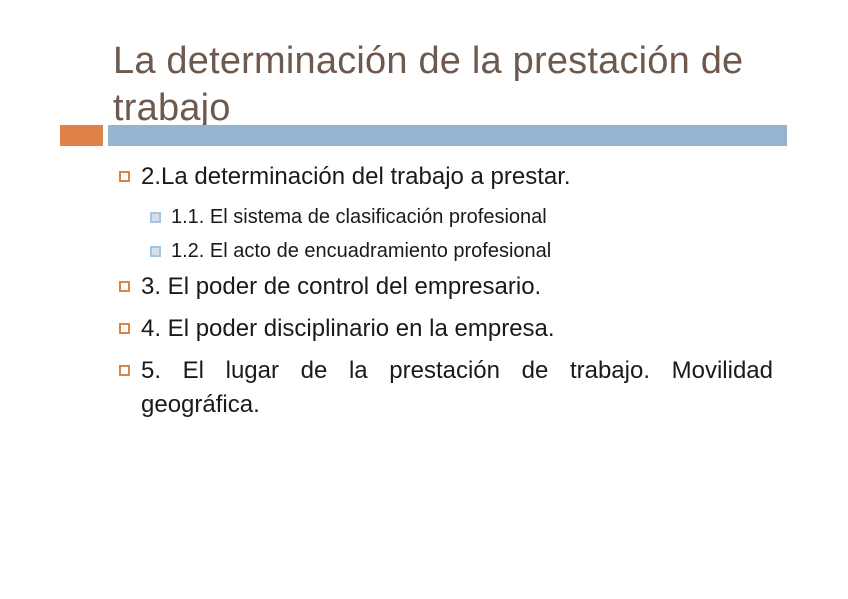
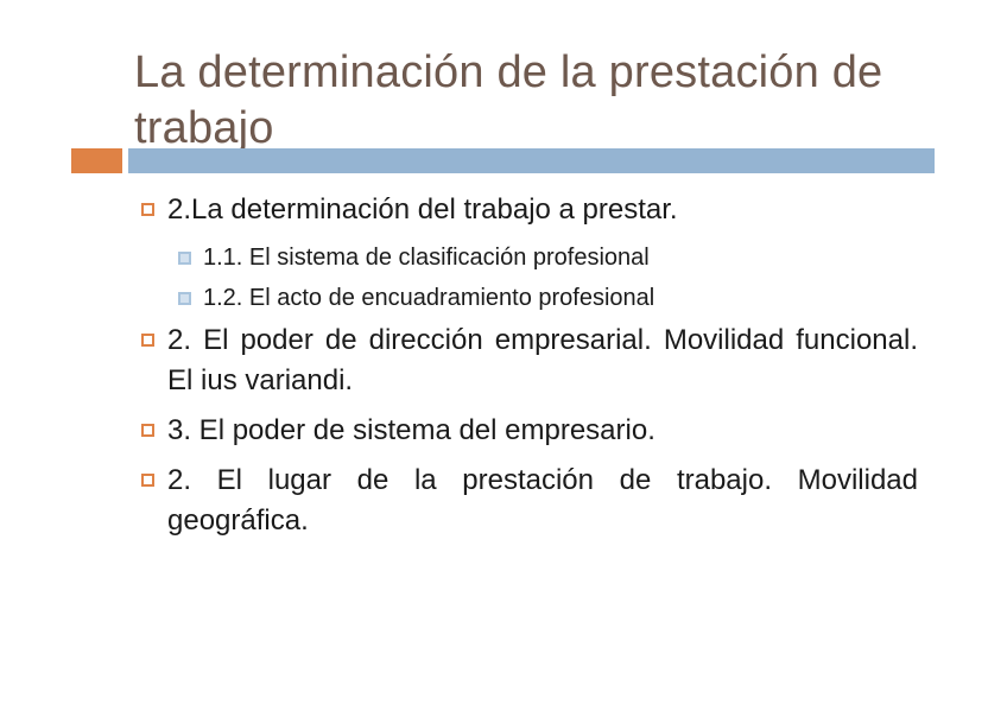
  La determinación de la prestación de trabajo
  2.La determinación del trabajo a prestar.
  1.1. El sistema de clasificación profesional
  1.2. El acto de encuadramiento profesional
+ 2. El poder de dirección empresarial. Movilidad funcional. El ius variandi.
- 3. El poder de control del empresario.
+ 3. El poder de sistema del empresario.
- 4. El poder disciplinario en la empresa.
- 5. El lugar de la prestación de trabajo. Movilidad geográfica.
+ 2. El lugar de la prestación de trabajo. Movilidad geográfica.
